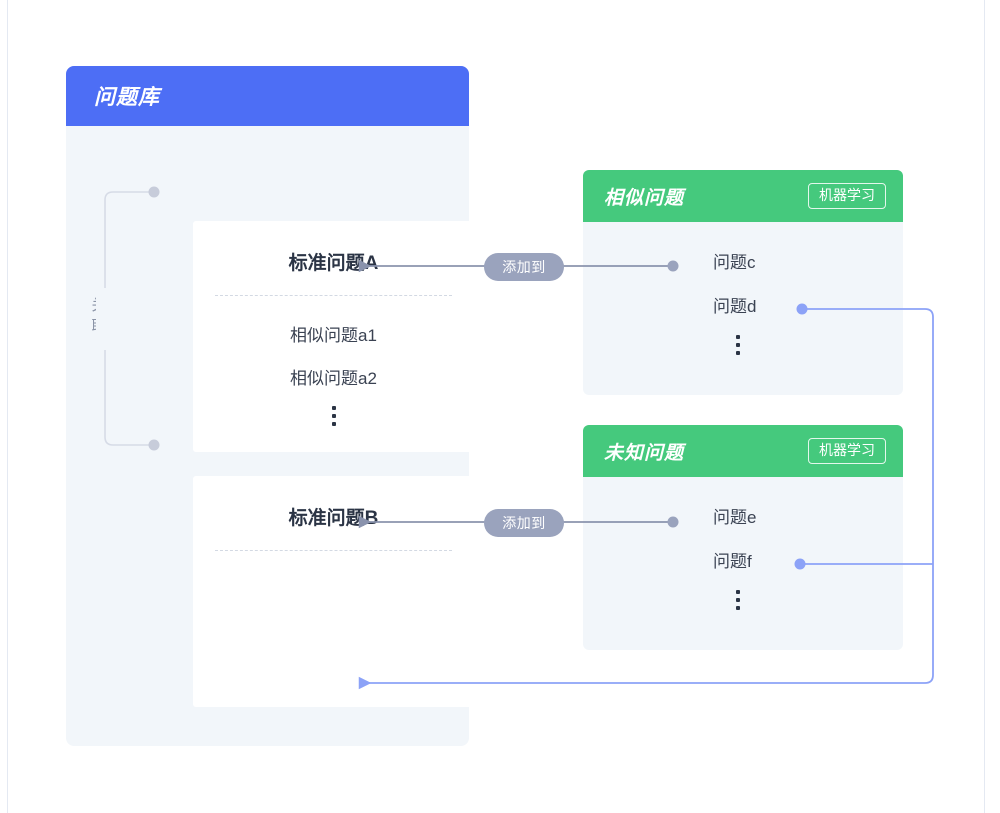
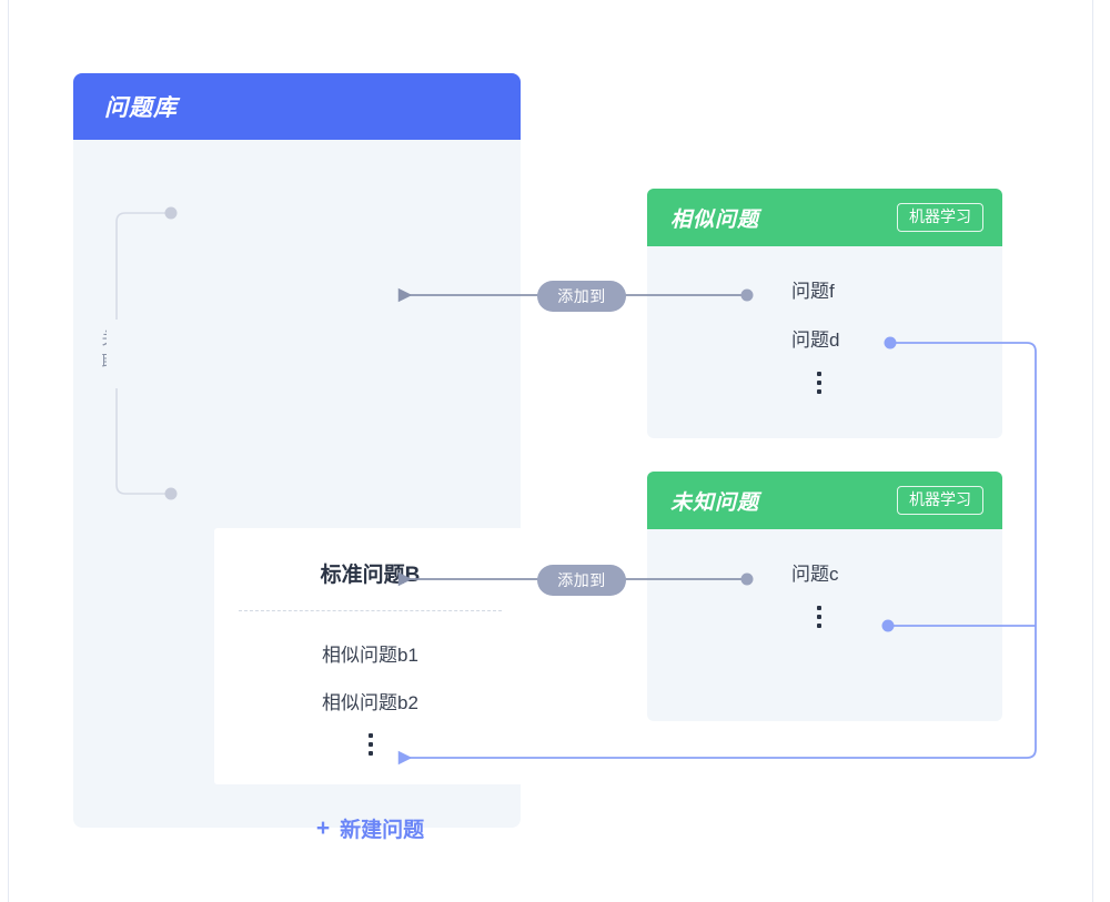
  问题库
- 标准问题A
- 相似问题a1
- 相似问题a2
  标准问题B
+ 相似问题b1
+ 相似问题b2
+ +
+ 新建问题
  相似问题
  机器学习
- 问题c
+ 问题f
  问题d
  未知问题
  机器学习
- 问题e
- 问题f
+ 问题c
  添加到
  添加到
